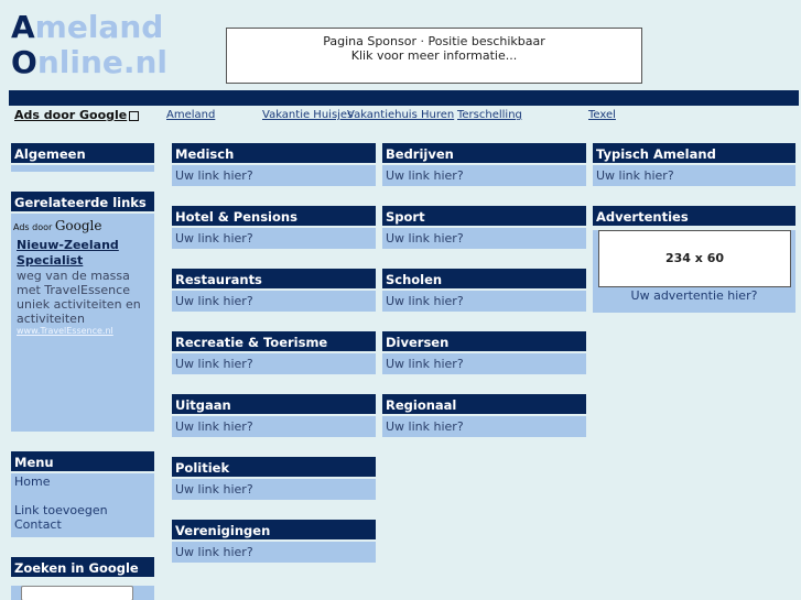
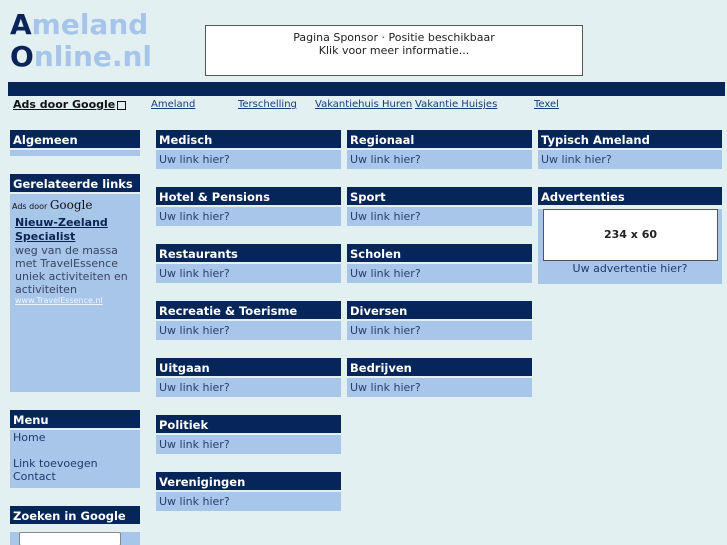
  Ameland
  Online.nl
  Pagina Sponsor · Positie beschikbaar
  Klik voor meer informatie...
  Ads door Google
  Ameland
- Vakantie Huisjes
+ Terschelling
  Vakantiehuis Huren
- Terschelling
+ Vakantie Huisjes
  Texel
  Algemeen
  Gerelateerde links
  Ads door Google
  Nieuw-Zeeland Specialist
  weg van de massa met TravelEssence uniek activiteiten en activiteiten
  www.TravelEssence.nl
  Menu
  Home
  Link toevoegen
  Contact
  Zoeken in Google
  Medisch
  Uw link hier?
  Hotel & Pensions
  Uw link hier?
  Restaurants
  Uw link hier?
  Recreatie & Toerisme
  Uw link hier?
  Uitgaan
  Uw link hier?
  Politiek
  Uw link hier?
  Verenigingen
  Uw link hier?
- Bedrijven
+ Regionaal
  Uw link hier?
  Sport
  Uw link hier?
  Scholen
  Uw link hier?
  Diversen
  Uw link hier?
- Regionaal
+ Bedrijven
  Uw link hier?
  Typisch Ameland
  Uw link hier?
  Advertenties
  234 x 60
  Uw advertentie hier?
